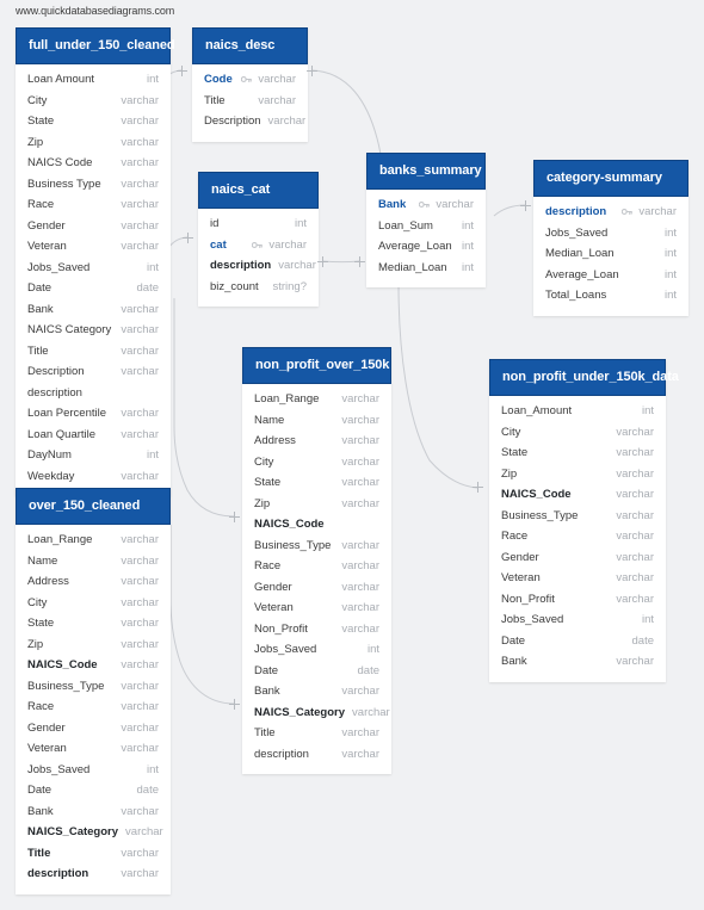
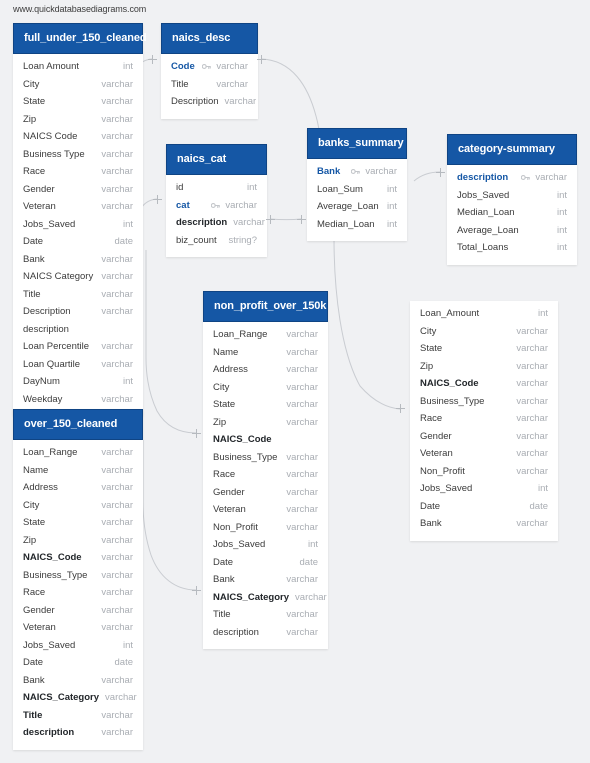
  www.quickdatabasediagrams.com
  full_under_150_cleaned
  Loan Amount
  int
  City
  varchar
  State
  varchar
  Zip
  varchar
  NAICS Code
  varchar
  Business Type
  varchar
  Race
  varchar
  Gender
  varchar
  Veteran
  varchar
  Jobs_Saved
  int
  Date
  date
  Bank
  varchar
  NAICS Category
  varchar
  Title
  varchar
  Description
  varchar
  description
  Loan Percentile
  varchar
  Loan Quartile
  varchar
  DayNum
  int
  Weekday
  varchar
  naics_desc
  Code
  varchar
  Title
  varchar
  Description
  varchar
  naics_cat
  id
  int
  cat
  varchar
  description
  varchar
  biz_count
  string?
  banks_summary
  Bank
  varchar
  Loan_Sum
  int
  Average_Loan
  int
  Median_Loan
  int
  category-summary
  description
  varchar
  Jobs_Saved
  int
  Median_Loan
  int
  Average_Loan
  int
  Total_Loans
  int
  non_profit_over_150k
  Loan_Range
  varchar
  Name
  varchar
  Address
  varchar
  City
  varchar
  State
  varchar
  Zip
  varchar
  NAICS_Code
  Business_Type
  varchar
  Race
  varchar
  Gender
  varchar
  Veteran
  varchar
  Non_Profit
  varchar
  Jobs_Saved
  int
  Date
  date
  Bank
  varchar
  NAICS_Category
  varchar
  Title
  varchar
  description
  varchar
- non_profit_under_150k_data
  Loan_Amount
  int
  City
  varchar
  State
  varchar
  Zip
  varchar
  NAICS_Code
  varchar
  Business_Type
  varchar
  Race
  varchar
  Gender
  varchar
  Veteran
  varchar
  Non_Profit
  varchar
  Jobs_Saved
  int
  Date
  date
  Bank
  varchar
  over_150_cleaned
  Loan_Range
  varchar
  Name
  varchar
  Address
  varchar
  City
  varchar
  State
  varchar
  Zip
  varchar
  NAICS_Code
  varchar
  Business_Type
  varchar
  Race
  varchar
  Gender
  varchar
  Veteran
  varchar
  Jobs_Saved
  int
  Date
  date
  Bank
  varchar
  NAICS_Category
  varchar
  Title
  varchar
  description
  varchar
